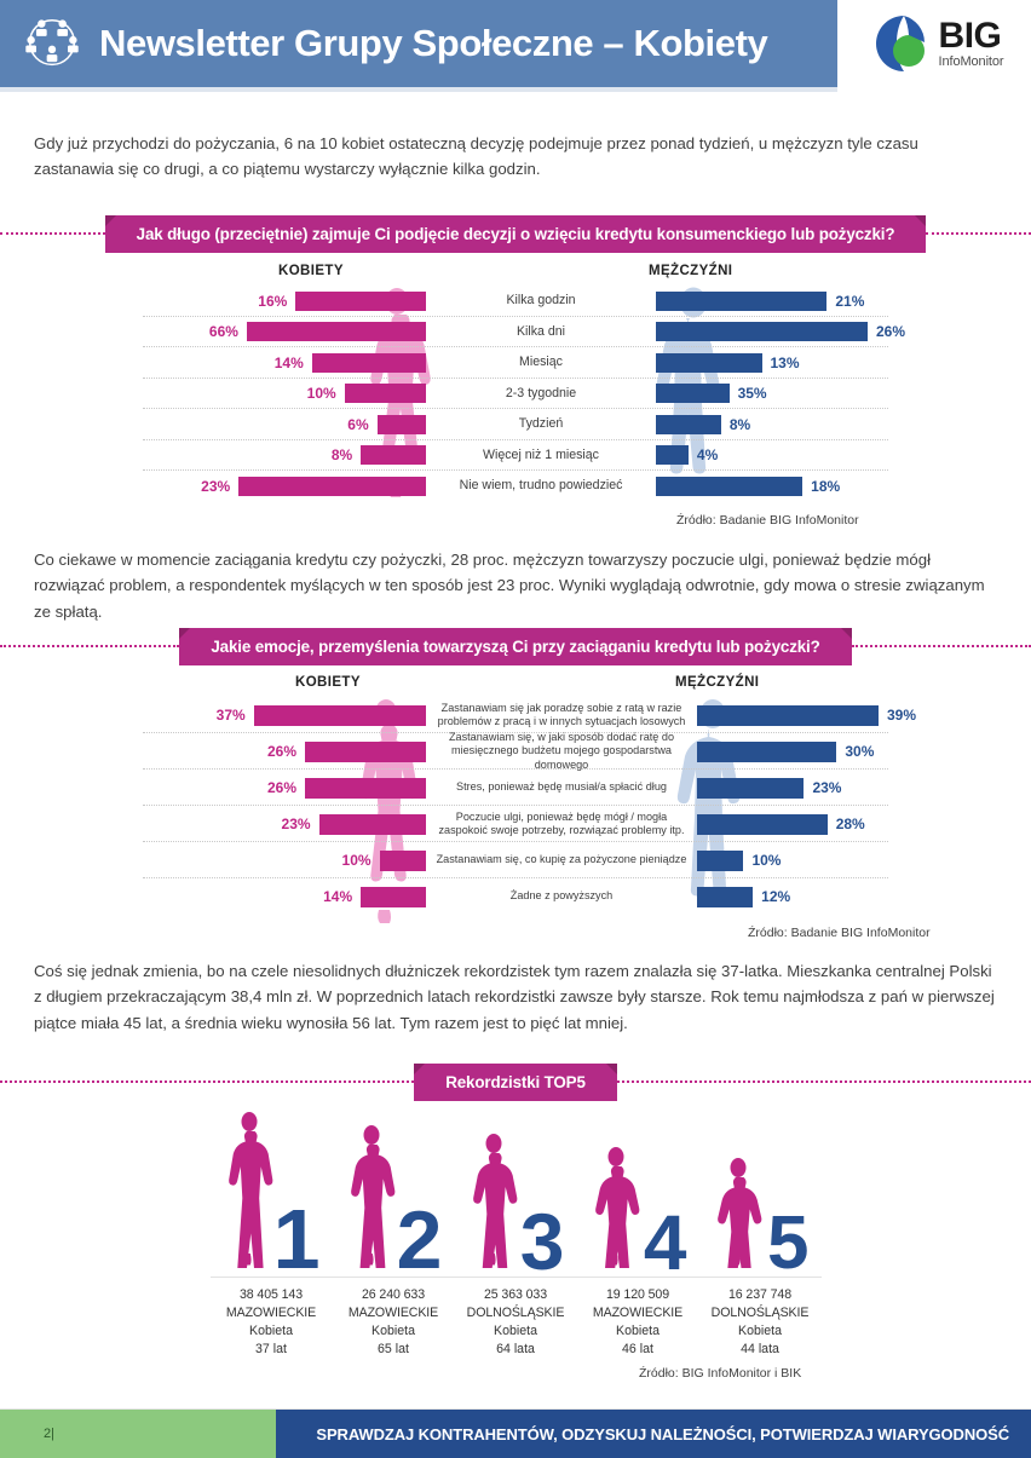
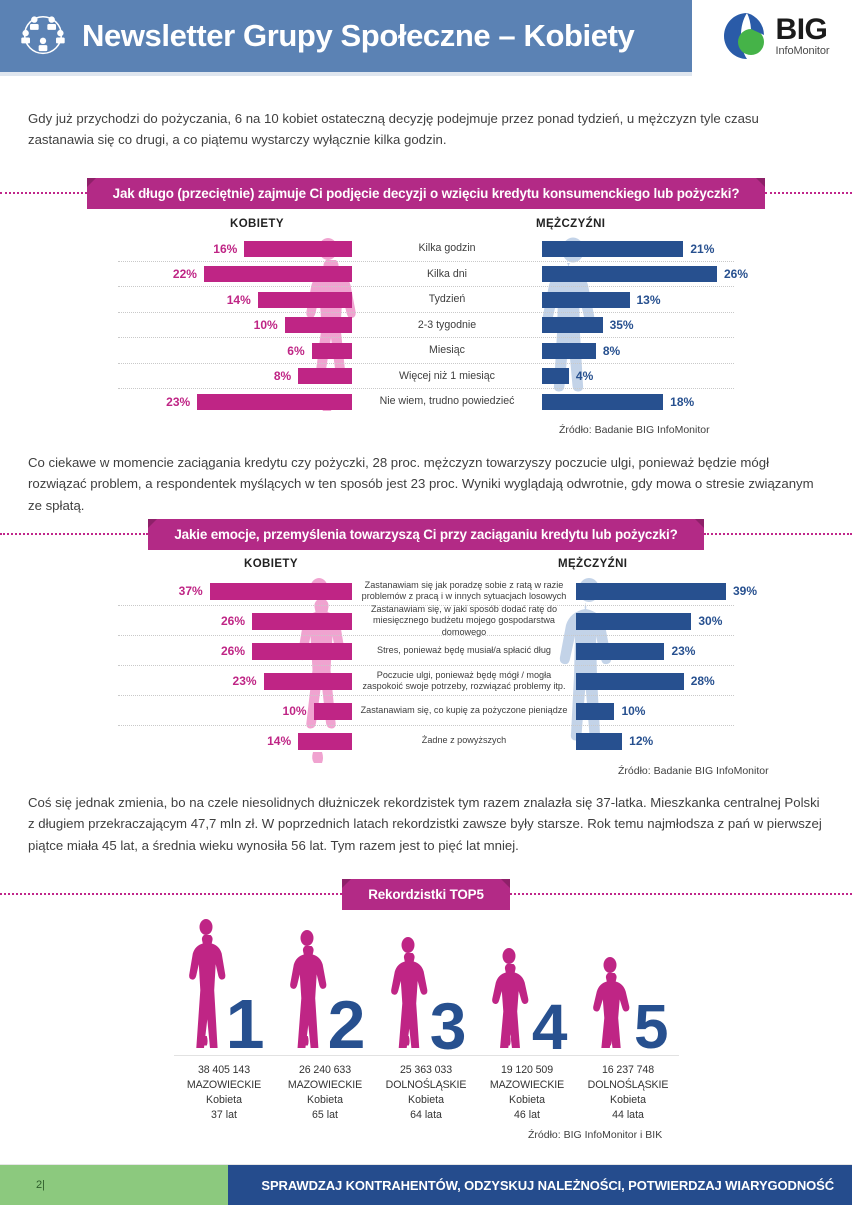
  Newsletter Grupy Społeczne – Kobiety
  BIG
  InfoMonitor
  Gdy już przychodzi do pożyczania, 6 na 10 kobiet ostateczną decyzję podejmuje przez ponad tydzień, u mężczyzn tyle czasu zastanawia się co drugi, a co piątemu wystarczy wyłącznie kilka godzin.
  Jak długo (przeciętnie) zajmuje Ci podjęcie decyzji o wzięciu kredytu konsumenckiego lub pożyczki?
  KOBIETY
  MĘŻCZYŹNI
  16%
  Kilka godzin
  21%
- 66%
+ 22%
  Kilka dni
  26%
  14%
- Miesiąc
+ Tydzień
  13%
  10%
  2-3 tygodnie
  35%
  6%
- Tydzień
+ Miesiąc
  8%
  8%
  Więcej niż 1 miesiąc
  4%
  23%
  Nie wiem, trudno powiedzieć
  18%
  Źródło: Badanie BIG InfoMonitor
  Co ciekawe w momencie zaciągania kredytu czy pożyczki, 28 proc. mężczyzn towarzyszy poczucie ulgi, ponieważ będzie mógł rozwiązać problem, a respondentek myślących w ten sposób jest 23 proc. Wyniki wyglądają odwrotnie, gdy mowa o stresie związanym ze spłatą.
  Jakie emocje, przemyślenia towarzyszą Ci przy zaciąganiu kredytu lub pożyczki?
  KOBIETY
  MĘŻCZYŹNI
  37%
  Zastanawiam się jak poradzę sobie z ratą w razie problemów z pracą i w innych sytuacjach losowych
  39%
  26%
  Zastanawiam się, w jaki sposób dodać ratę do miesięcznego budżetu mojego gospodarstwa domowego
  30%
  26%
  Stres, ponieważ będę musiał/a spłacić dług
  23%
  23%
  Poczucie ulgi, ponieważ będę mógł / mogła zaspokoić swoje potrzeby, rozwiązać problemy itp.
  28%
  10%
  Zastanawiam się, co kupię za pożyczone pieniądze
  10%
  14%
  Żadne z powyższych
  12%
  Źródło: Badanie BIG InfoMonitor
- Coś się jednak zmienia, bo na czele niesolidnych dłużniczek rekordzistek tym razem znalazła się 37-latka. Mieszkanka centralnej Polski z długiem przekraczającym 38,4 mln zł. W poprzednich latach rekordzistki zawsze były starsze. Rok temu najmłodsza z pań w pierwszej piątce miała 45 lat, a średnia wieku wynosiła 56 lat. Tym razem jest to pięć lat mniej.
+ Coś się jednak zmienia, bo na czele niesolidnych dłużniczek rekordzistek tym razem znalazła się 37-latka. Mieszkanka centralnej Polski z długiem przekraczającym 47,7 mln zł. W poprzednich latach rekordzistki zawsze były starsze. Rok temu najmłodsza z pań w pierwszej piątce miała 45 lat, a średnia wieku wynosiła 56 lat. Tym razem jest to pięć lat mniej.
  Rekordzistki TOP5
  1
  38 405 143
  MAZOWIECKIE
  Kobieta
  37 lat
  2
  26 240 633
  MAZOWIECKIE
  Kobieta
  65 lat
  3
  25 363 033
  DOLNOŚLĄSKIE
  Kobieta
  64 lata
  4
  19 120 509
  MAZOWIECKIE
  Kobieta
  46 lat
  5
  16 237 748
  DOLNOŚLĄSKIE
  Kobieta
  44 lata
  Źródło: BIG InfoMonitor i BIK
  2
  |
  SPRAWDZAJ KONTRAHENTÓW, ODZYSKUJ NALEŻNOŚCI, POTWIERDZAJ WIARYGODNOŚĆ
